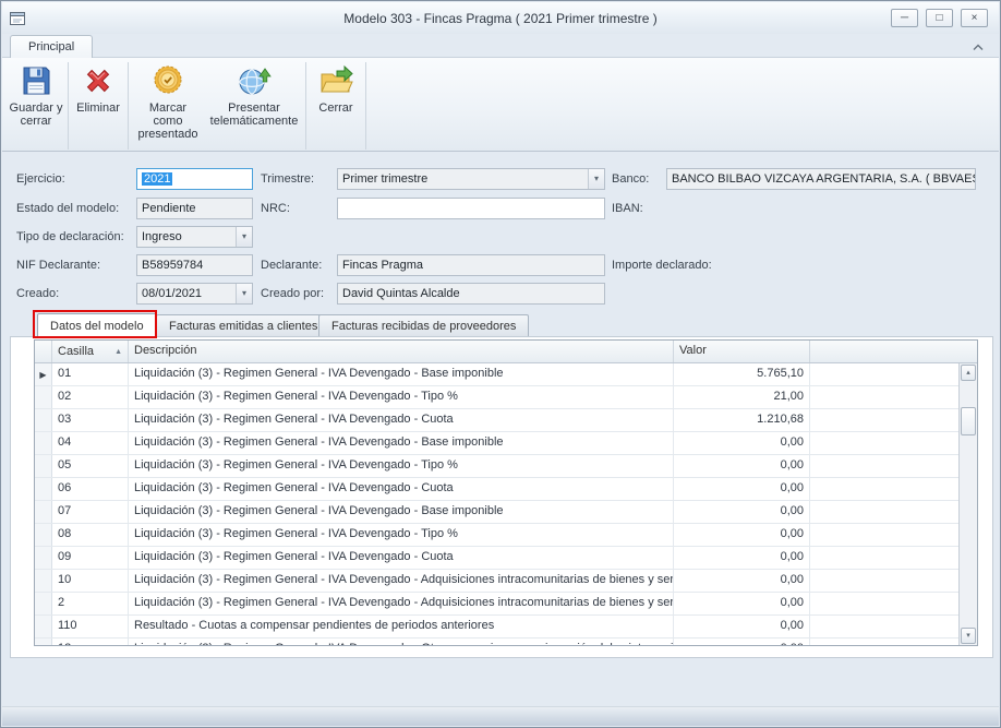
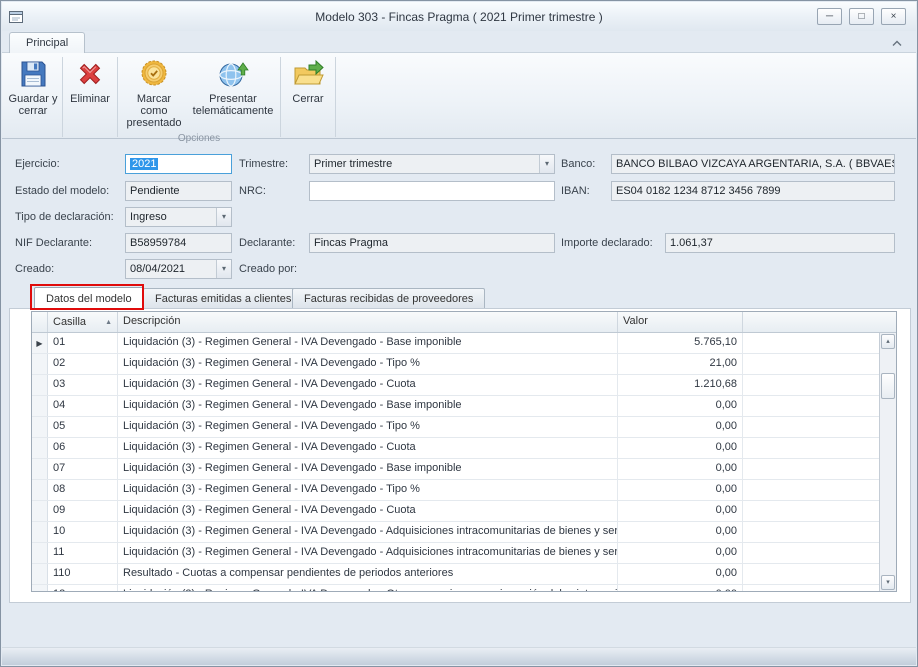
  Modelo 303 - Fincas Pragma ( 2021 Primer trimestre )
  ─
  □
  ×
  Principal
  Guardar y cerrar
  Eliminar
  Marcar como presentado
  Presentar telemáticamente
+ Opciones
  Cerrar
  Ejercicio:
  2021
  Trimestre:
  Primer trimestre
  ▾
  Banco:
  BANCO BILBAO VIZCAYA ARGENTARIA, S.A. ( BBVAE
  Estado del modelo:
  Pendiente
  NRC:
  IBAN:
+ ES04 0182 1234 8712 3456 7899
  Tipo de declaración:
  Ingreso
  ▾
  NIF Declarante:
  B58959784
  Declarante:
  Fincas Pragma
  Importe declarado:
+ 1.061,37
  Creado:
- 08/01/2021
+ 08/04/2021
  ▾
  Creado por:
- David Quintas Alcalde
  Datos del modelo
  Facturas emitidas a clientes
  Facturas recibidas de proveedores
  Casilla
  Descripción
  Valor
  ▶
  01
  Liquidación (3) - Regimen General - IVA Devengado - Base imponible
  5.765,10
  02
  Liquidación (3) - Regimen General - IVA Devengado - Tipo %
  21,00
  03
  Liquidación (3) - Regimen General - IVA Devengado - Cuota
  1.210,68
  04
  Liquidación (3) - Regimen General - IVA Devengado - Base imponible
  0,00
  05
  Liquidación (3) - Regimen General - IVA Devengado - Tipo %
  0,00
  06
  Liquidación (3) - Regimen General - IVA Devengado - Cuota
  0,00
  07
  Liquidación (3) - Regimen General - IVA Devengado - Base imponible
  0,00
  08
  Liquidación (3) - Regimen General - IVA Devengado - Tipo %
  0,00
  09
  Liquidación (3) - Regimen General - IVA Devengado - Cuota
  0,00
  10
  Liquidación (3) - Regimen General - IVA Devengado - Adquisiciones intracomunitarias de bienes y ser
  0,00
- 2
+ 11
  Liquidación (3) - Regimen General - IVA Devengado - Adquisiciones intracomunitarias de bienes y ser
  0,00
  110
  Resultado - Cuotas a compensar pendientes de periodos anteriores
  0,00
